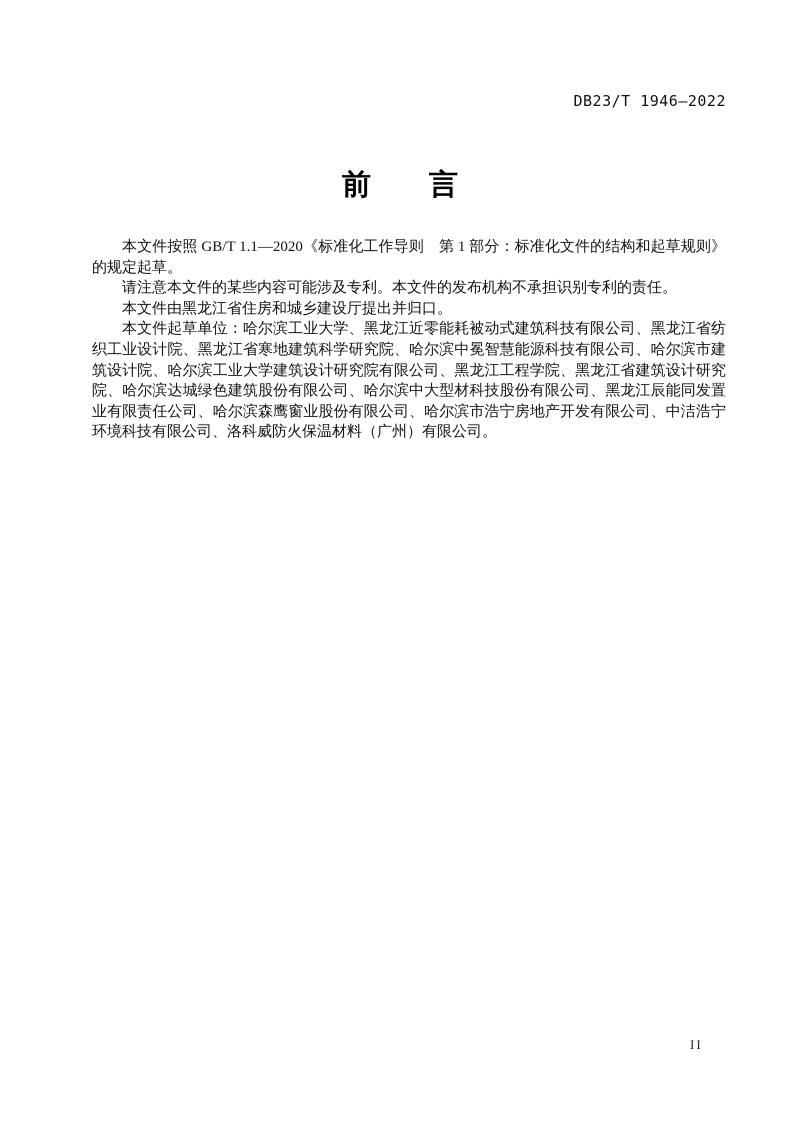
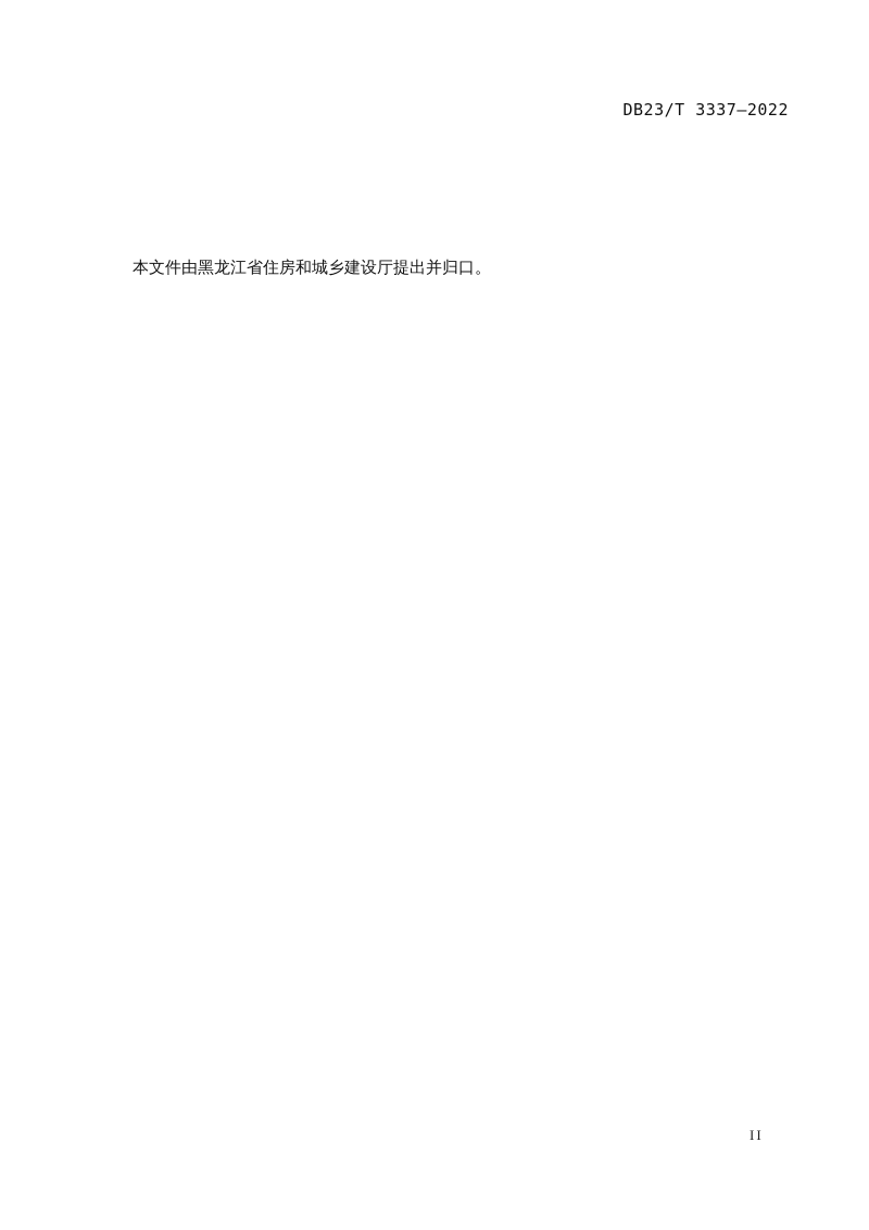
- DB23/T 1946—2022
+ DB23/T 3337—2022
- 前 言
- 本文件按照 GB/T 1.1—2020《标准化工作导则 第 1 部分：标准化文件的结构和起草规则》的规定起草。
- 请注意本文件的某些内容可能涉及专利。本文件的发布机构不承担识别专利的责任。
  本文件由黑龙江省住房和城乡建设厅提出并归口。
- 本文件起草单位：哈尔滨工业大学、黑龙江近零能耗被动式建筑科技有限公司、黑龙江省纺织工业设计院、黑龙江省寒地建筑科学研究院、哈尔滨中冕智慧能源科技有限公司、哈尔滨市建筑设计院、哈尔滨工业大学建筑设计研究院有限公司、黑龙江工程学院、黑龙江省建筑设计研究院、哈尔滨达城绿色建筑股份有限公司、哈尔滨中大型材科技股份有限公司、黑龙江辰能同发置业有限责任公司、哈尔滨森鹰窗业股份有限公司、哈尔滨市浩宁房地产开发有限公司、中洁浩宁环境科技有限公司、洛科威防火保温材料（广州）有限公司。
  II
